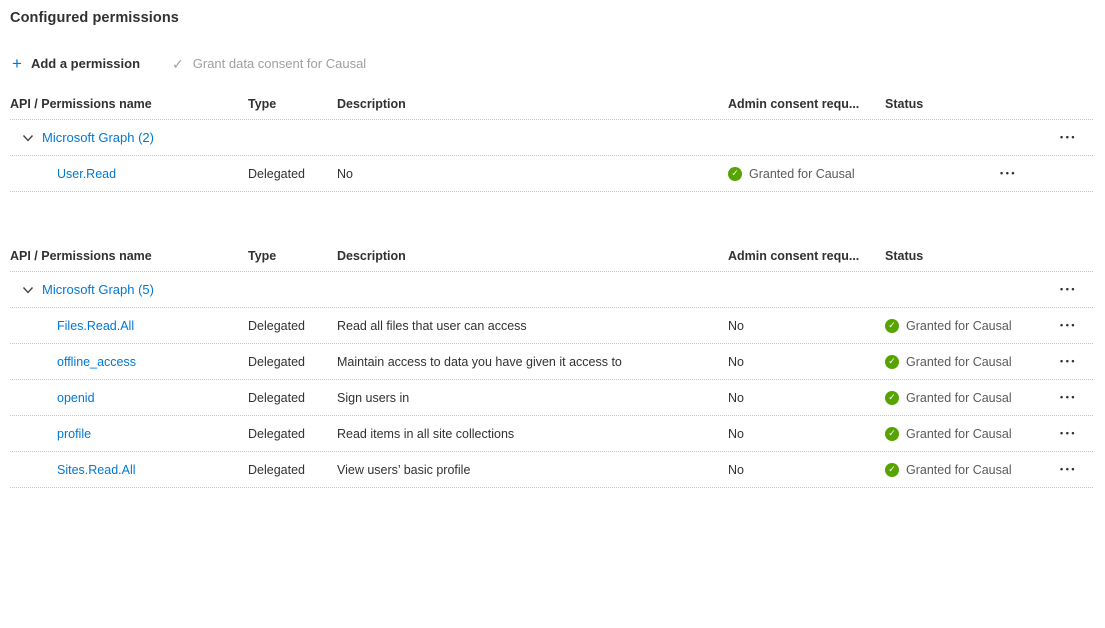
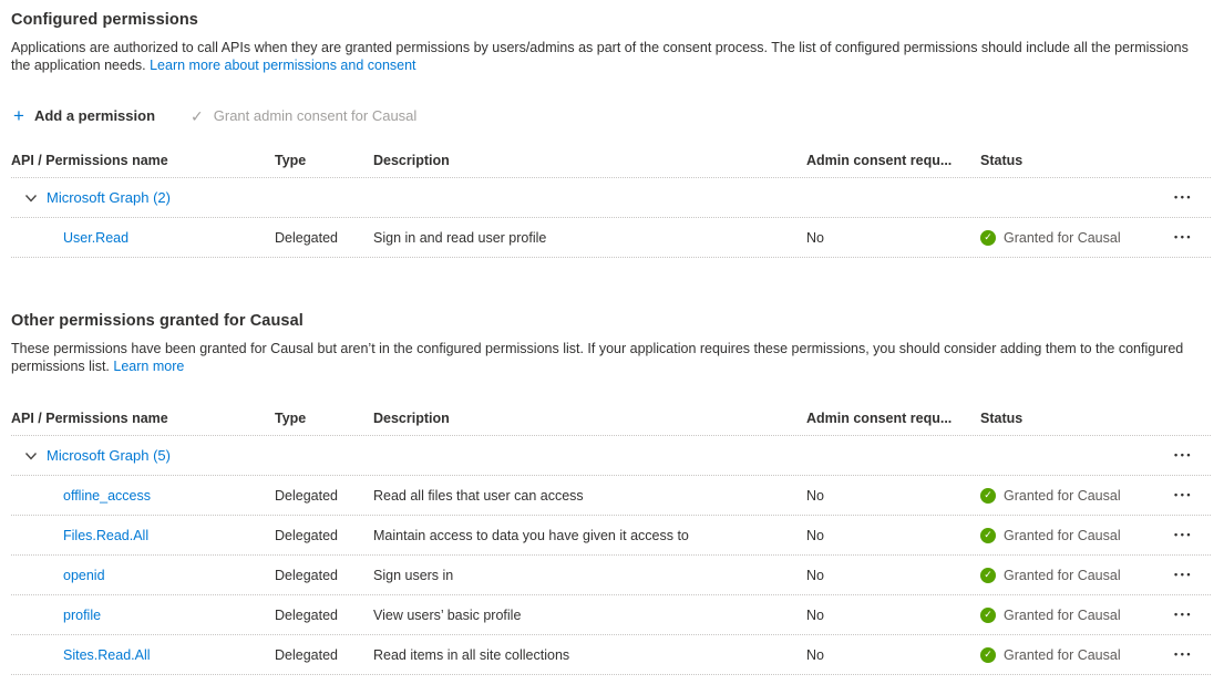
  Configured permissions
+ Applications are authorized to call APIs when they are granted permissions by users/admins as part of the consent process. The list of configured permissions should include all the permissions the application needs. Learn more about permissions and consent
  +
  Add a permission
  ✓
- Grant data consent for Causal
+ Grant admin consent for Causal
  API / Permissions name
  Type
  Description
  Admin consent requ...
  Status
  Microsoft Graph (2)
  •••
  User.Read
  Delegated
+ Sign in and read user profile
  No
  ✓
  Granted for Causal
  •••
+ Other permissions granted for Causal
+ These permissions have been granted for Causal but aren’t in the configured permissions list. If your application requires these permissions, you should consider adding them to the configured permissions list. Learn more
  API / Permissions name
  Type
  Description
  Admin consent requ...
  Status
  Microsoft Graph (5)
  •••
- Files.Read.All
+ offline_access
  Delegated
  Read all files that user can access
  No
  ✓
  Granted for Causal
  •••
- offline_access
+ Files.Read.All
  Delegated
  Maintain access to data you have given it access to
  No
  ✓
  Granted for Causal
  •••
  openid
  Delegated
  Sign users in
  No
  ✓
  Granted for Causal
  •••
  profile
  Delegated
- Read items in all site collections
+ View users’ basic profile
  No
  ✓
  Granted for Causal
  •••
  Sites.Read.All
  Delegated
- View users’ basic profile
+ Read items in all site collections
  No
  ✓
  Granted for Causal
  •••
